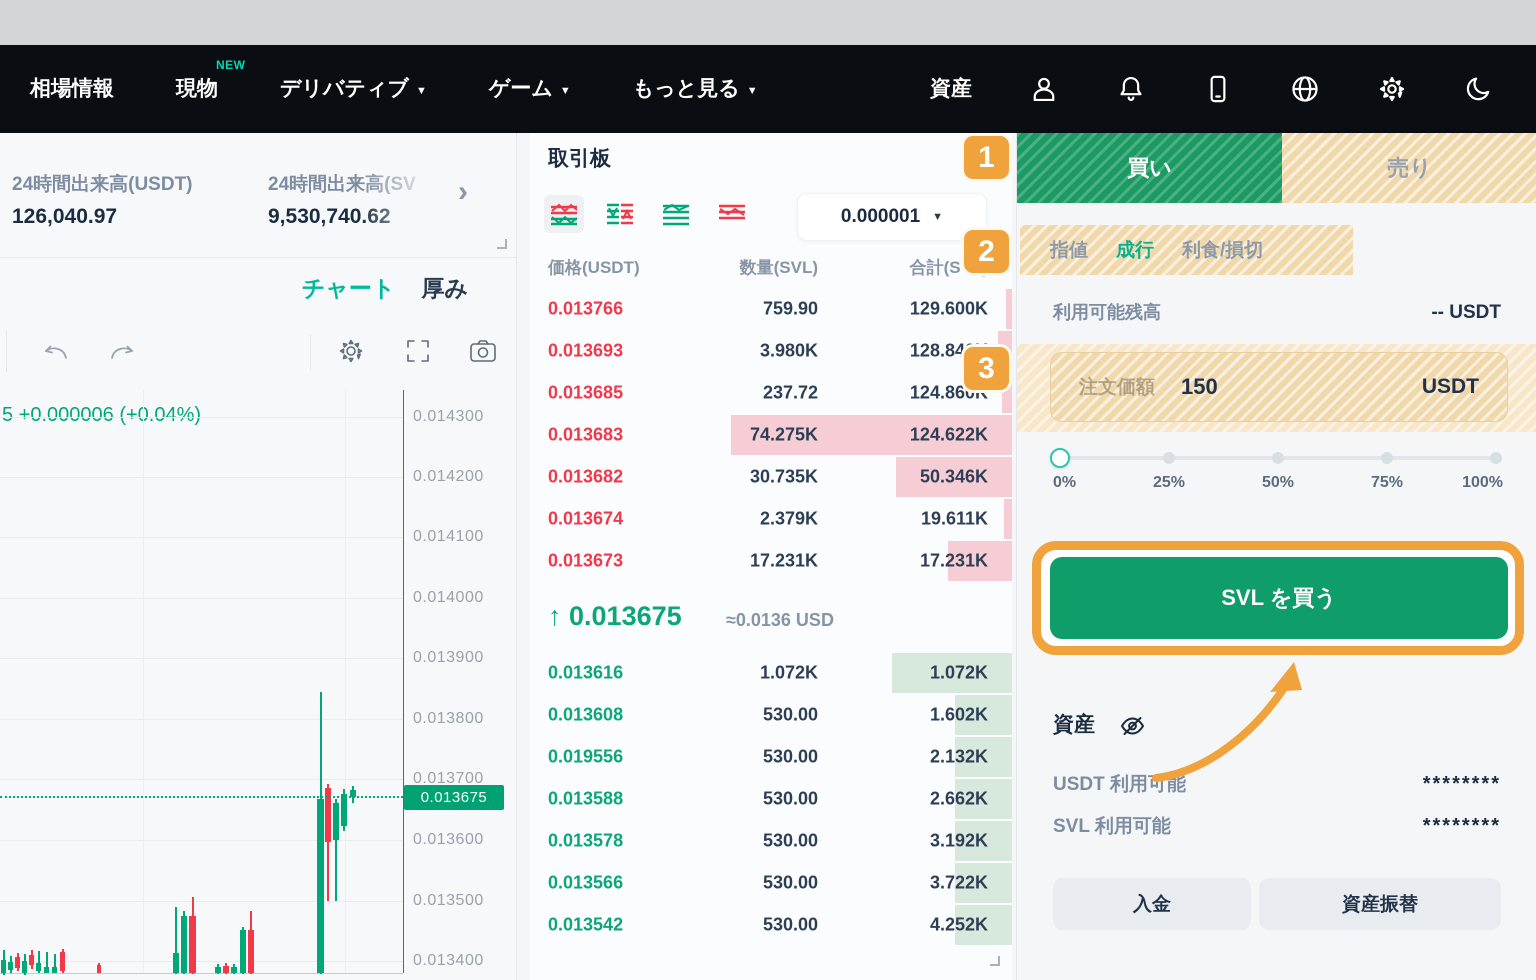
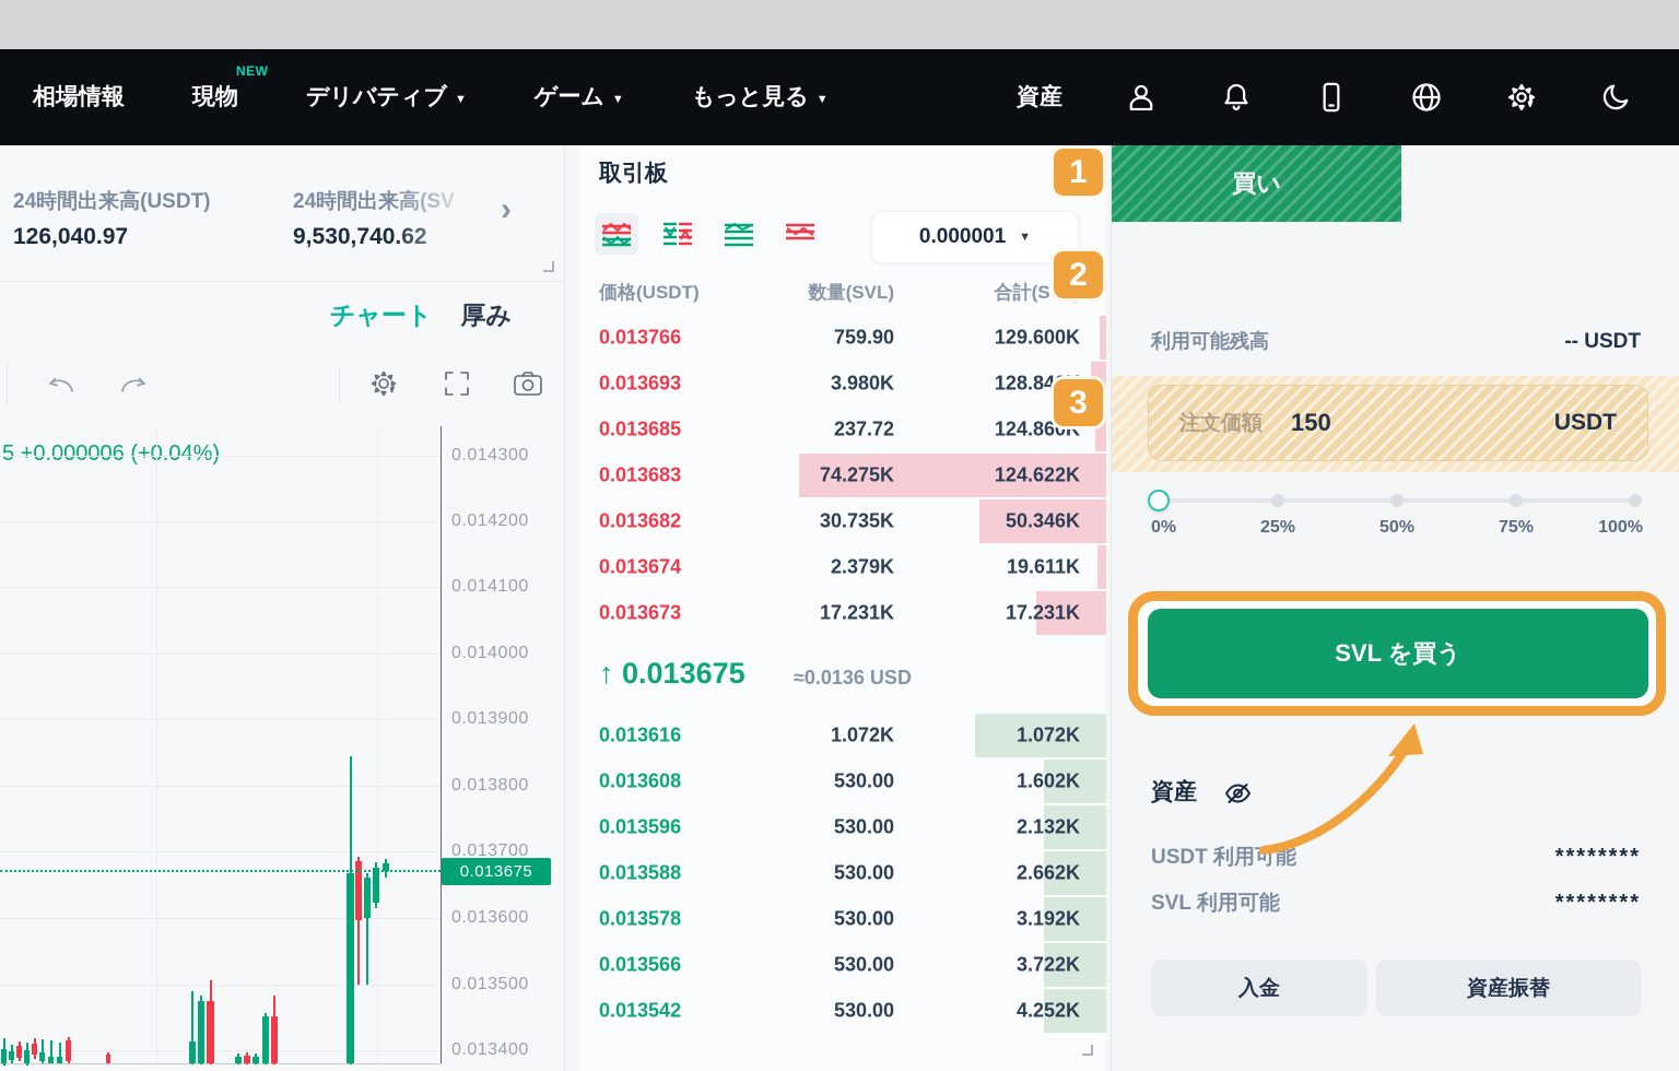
  相場情報
  現物
  NEW
  デリバティブ
  ▼
  ゲーム
  ▼
  もっと見る
  ▼
  資産
  24時間出来高(USDT)
  126,040.97
  9,530,740
  ›
  チャート
  厚み
  5 +0.000006 (+.04%)
  0.014300
  0.014200
  0.014100
  0.014000
  0.013900
  0.013800
  0.013700
  0.013600
  0.013500
  0.013400
  0.013675
  取引板
  0.000001
  ▼
  価格(USDT)
  数量(SVL)
  0.013766
  759.90
  129.600K
  0.013693
  3.980K
  128.84
  0.013685
  237.72
  124.86
  0.013683
  74.275K
  124.622K
  0.013682
  30.735K
  50.346K
  0.013674
  2.379K
  19.611K
  0.013673
  17.231K
  17.231K
  ↑ 0.013675
  ≈0.0136 USD
  0.013616
  1.072K
  1.072K
  0.013608
  530.00
  1.602K
- 0.019556
+ 0.013596
  530.00
  2.132K
  0.013588
  530.00
  2.662K
  0.013578
  530.00
  3.192K
  0.013566
  530.00
  3.722K
  0.013542
  530.00
  4.252K
  買い
- 売り
- 指値
- 成行
- 利食/損切
  利用可能残高
  -- USDT
  注文価額
  150
  USDT
  0%
  25%
  50%
  75%
  100%
  SVL を買う
  資産
  USDT 利用可能
  ********
  SVL 利用可能
  ********
  入金
  資産振替
  1
  2
  3
